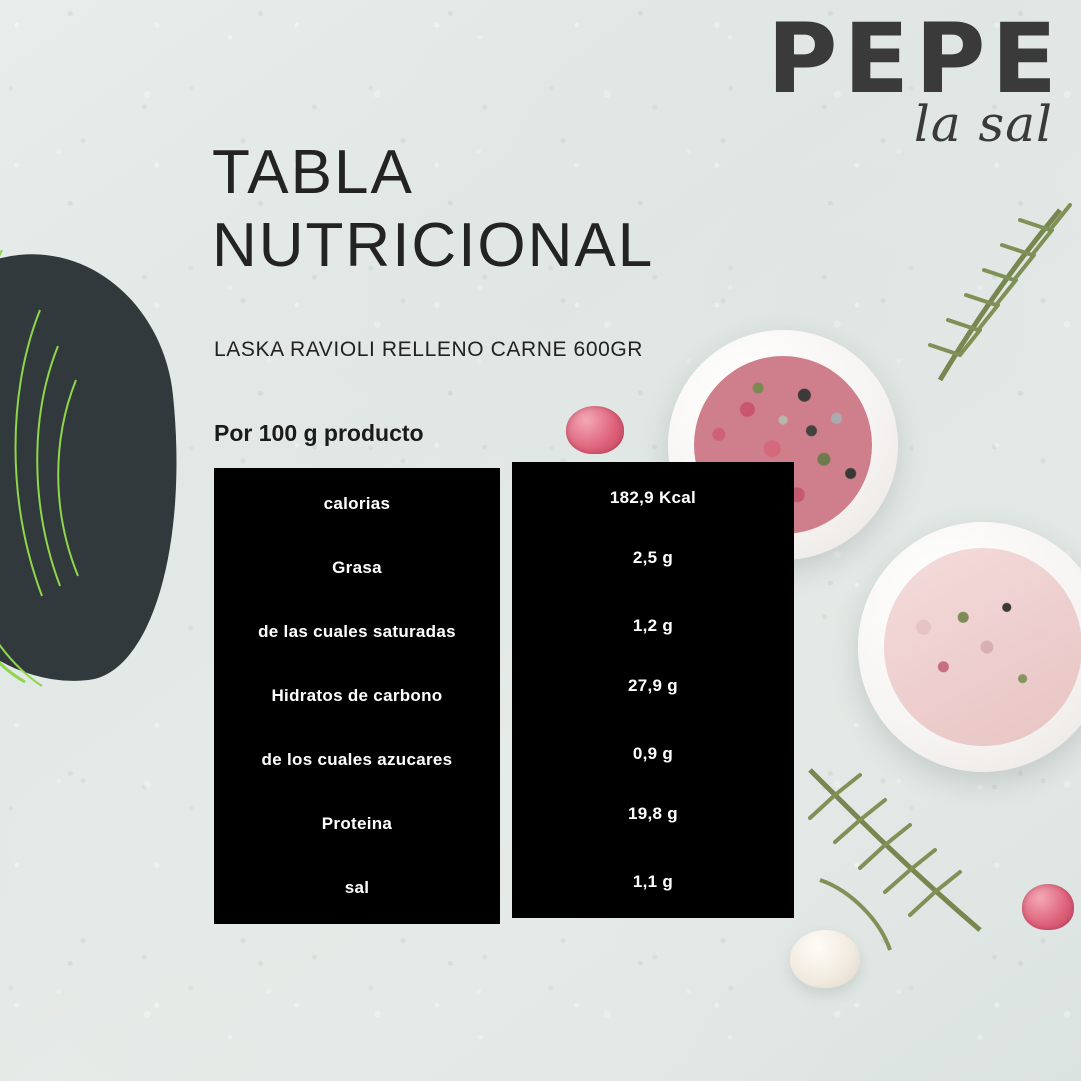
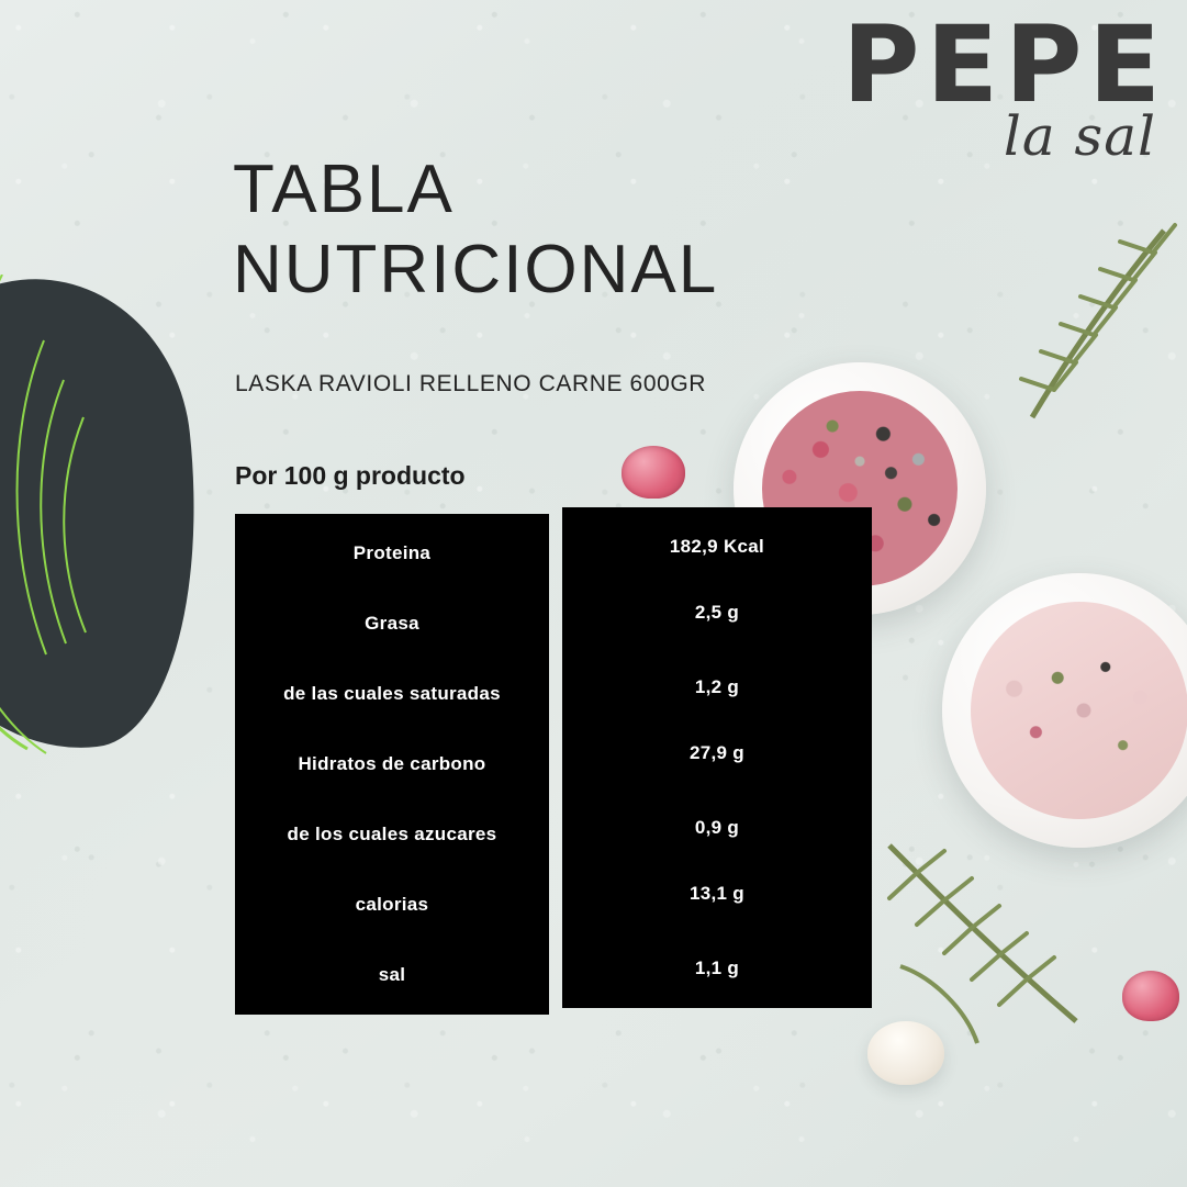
  PEPE
  la sal
  TABLA
  NUTRICIONAL
  LASKA RAVIOLI RELLENO CARNE 600GR
  Por 100 g producto
- calorias
+ Proteina
  182,9 Kcal
  Grasa
  2,5 g
  de las cuales saturadas
  1,2 g
  Hidratos de carbono
  27,9 g
  de los cuales azucares
  0,9 g
- Proteina
+ calorias
- 19,8 g
+ 13,1 g
  sal
  1,1 g
